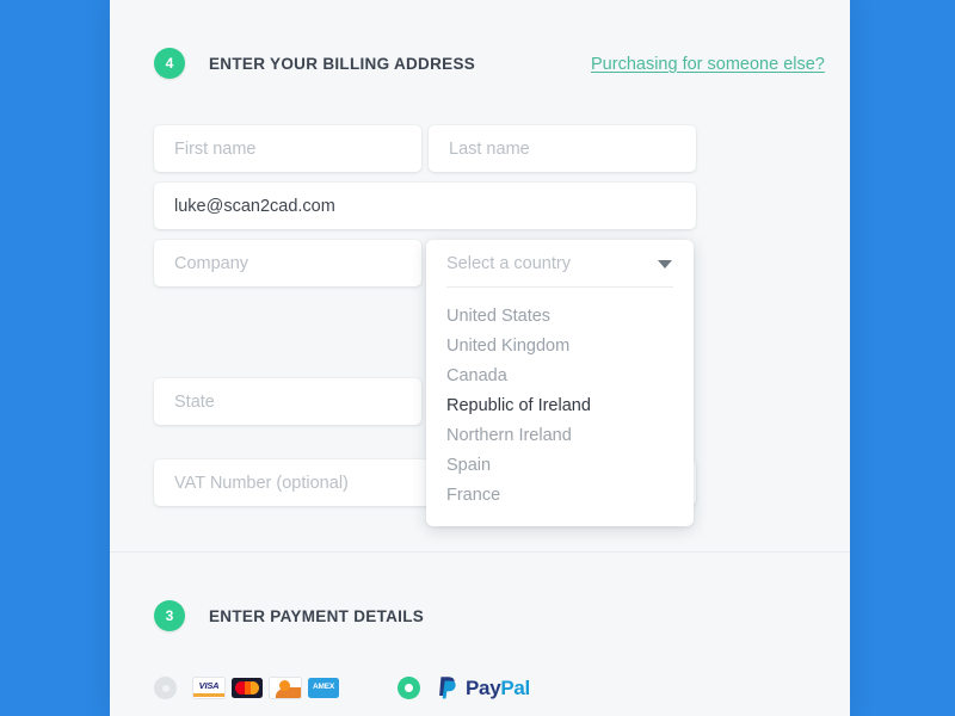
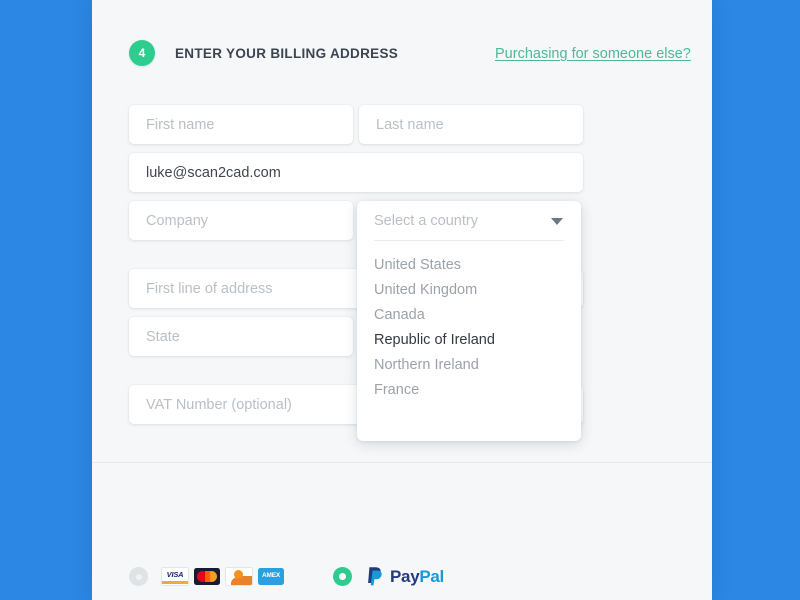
  4
  ENTER YOUR BILLING ADDRESS
  Purchasing for someone else?
  First name
  Last name
  luke@scan2cad.com
  Company
+ First line of address
  State
  VAT Number (optional)
  Select a country
  United States
  United Kingdom
  Canada
  Republic of Ireland
  Northern Ireland
- Spain
  France
- 3
- ENTER PAYMENT DETAILS
  VISA
  PayPal
